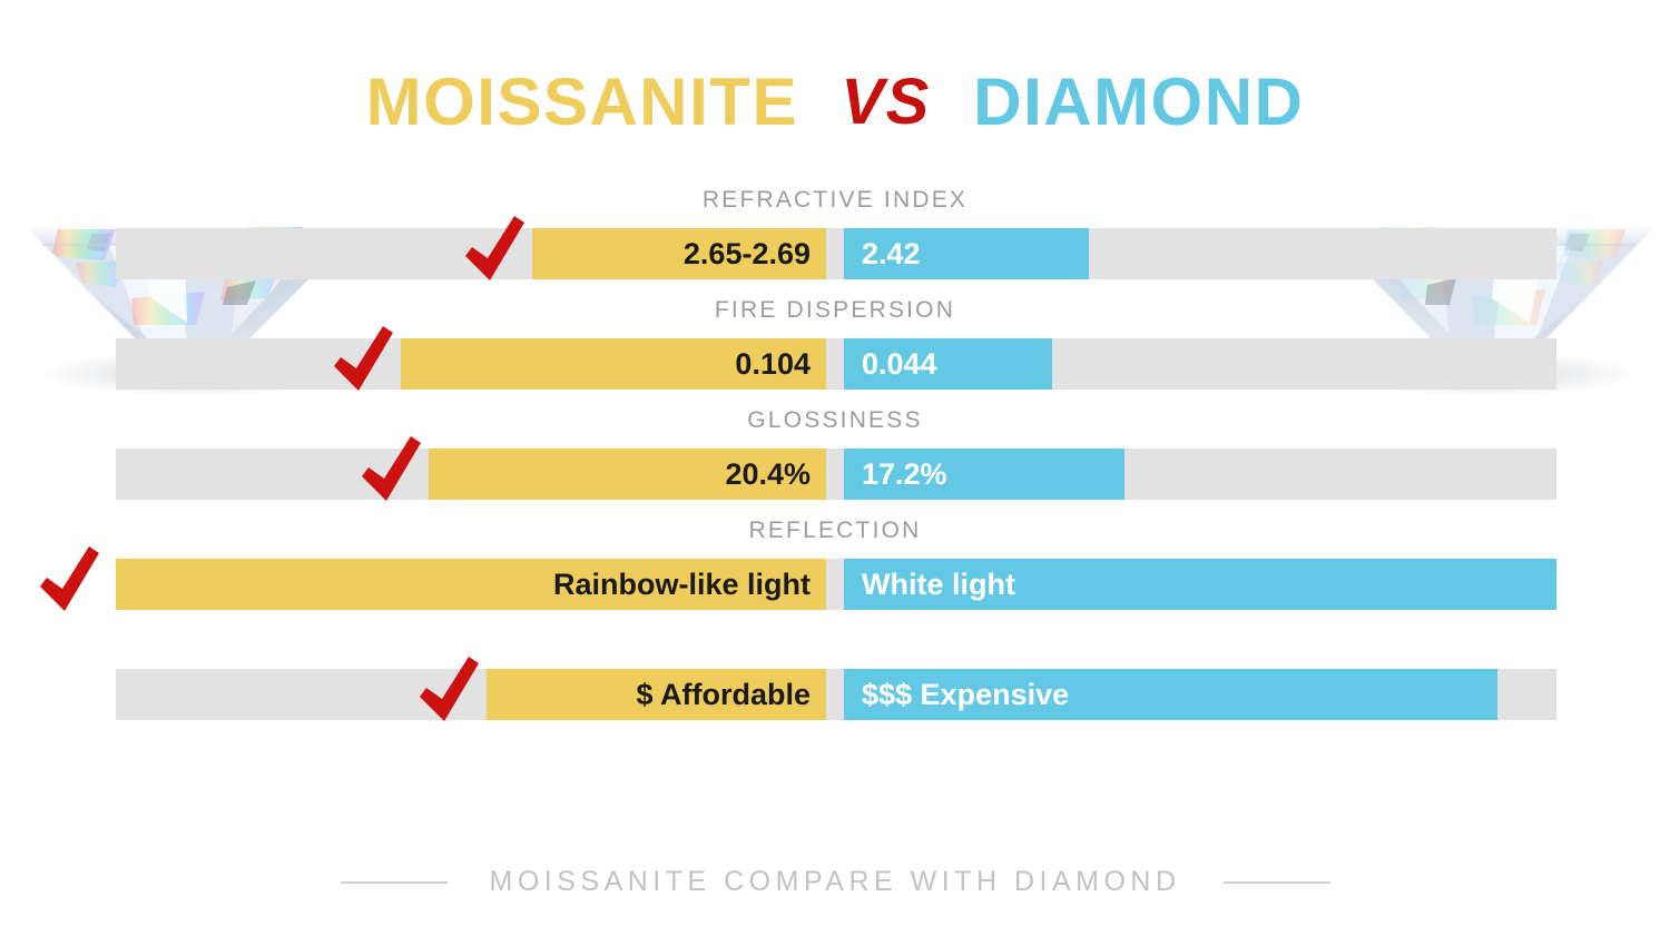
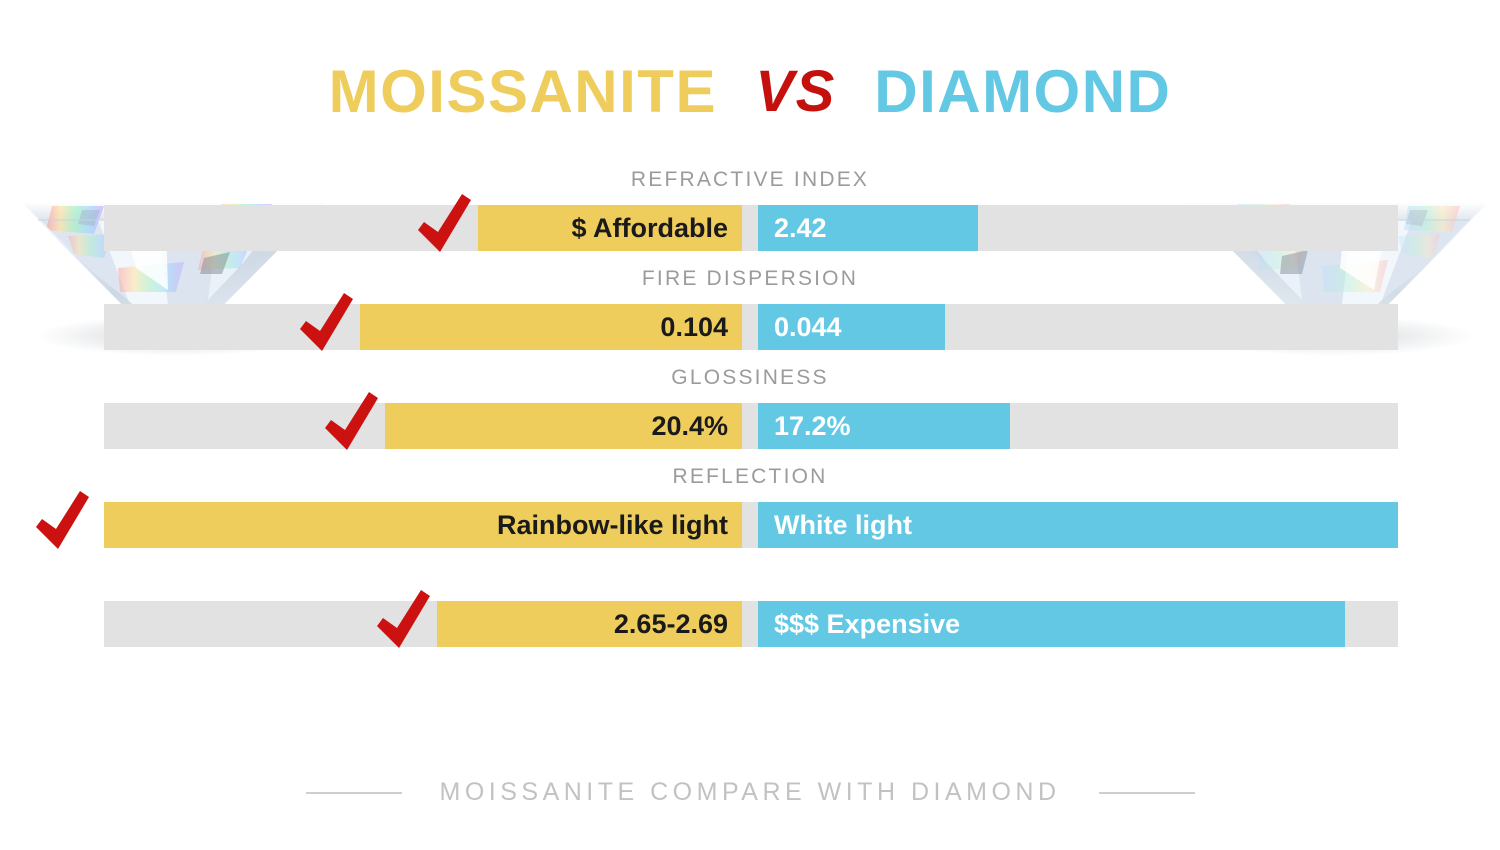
  MOISSANITE VS DIAMOND
  REFRACTIVE INDEX
- 2.65-2.69
+ $ Affordable
  2.42
  FIRE DISPERSION
  0.104
  0.044
  GLOSSINESS
  20.4%
  17.2%
  REFLECTION
  Rainbow-like light
  White light
- $ Affordable
+ 2.65-2.69
  $$$ Expensive
  MOISSANITE COMPARE WITH DIAMOND
